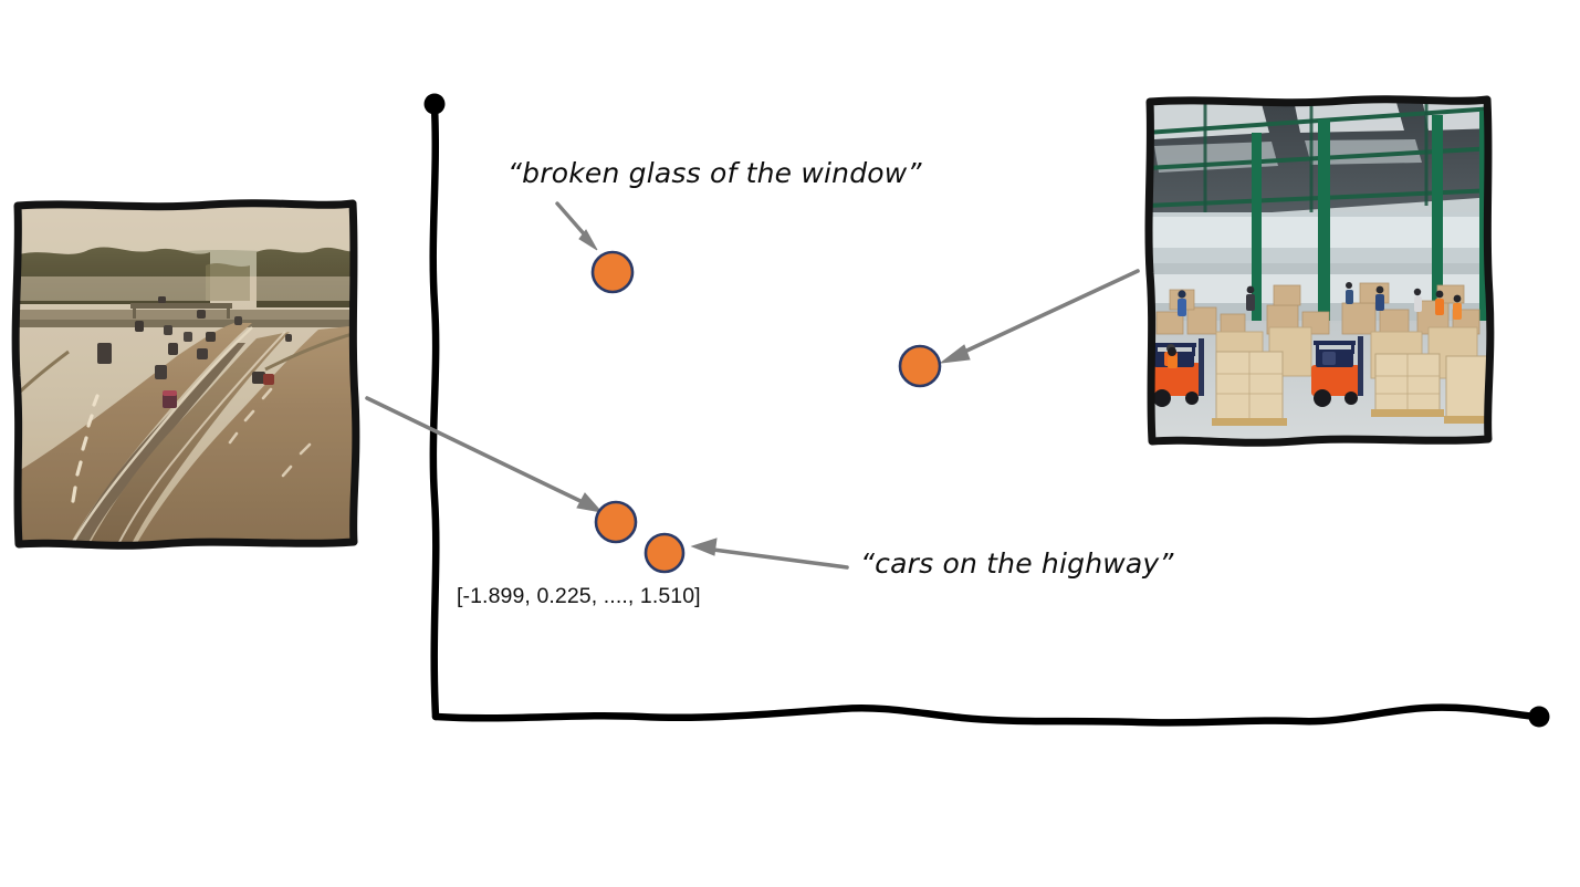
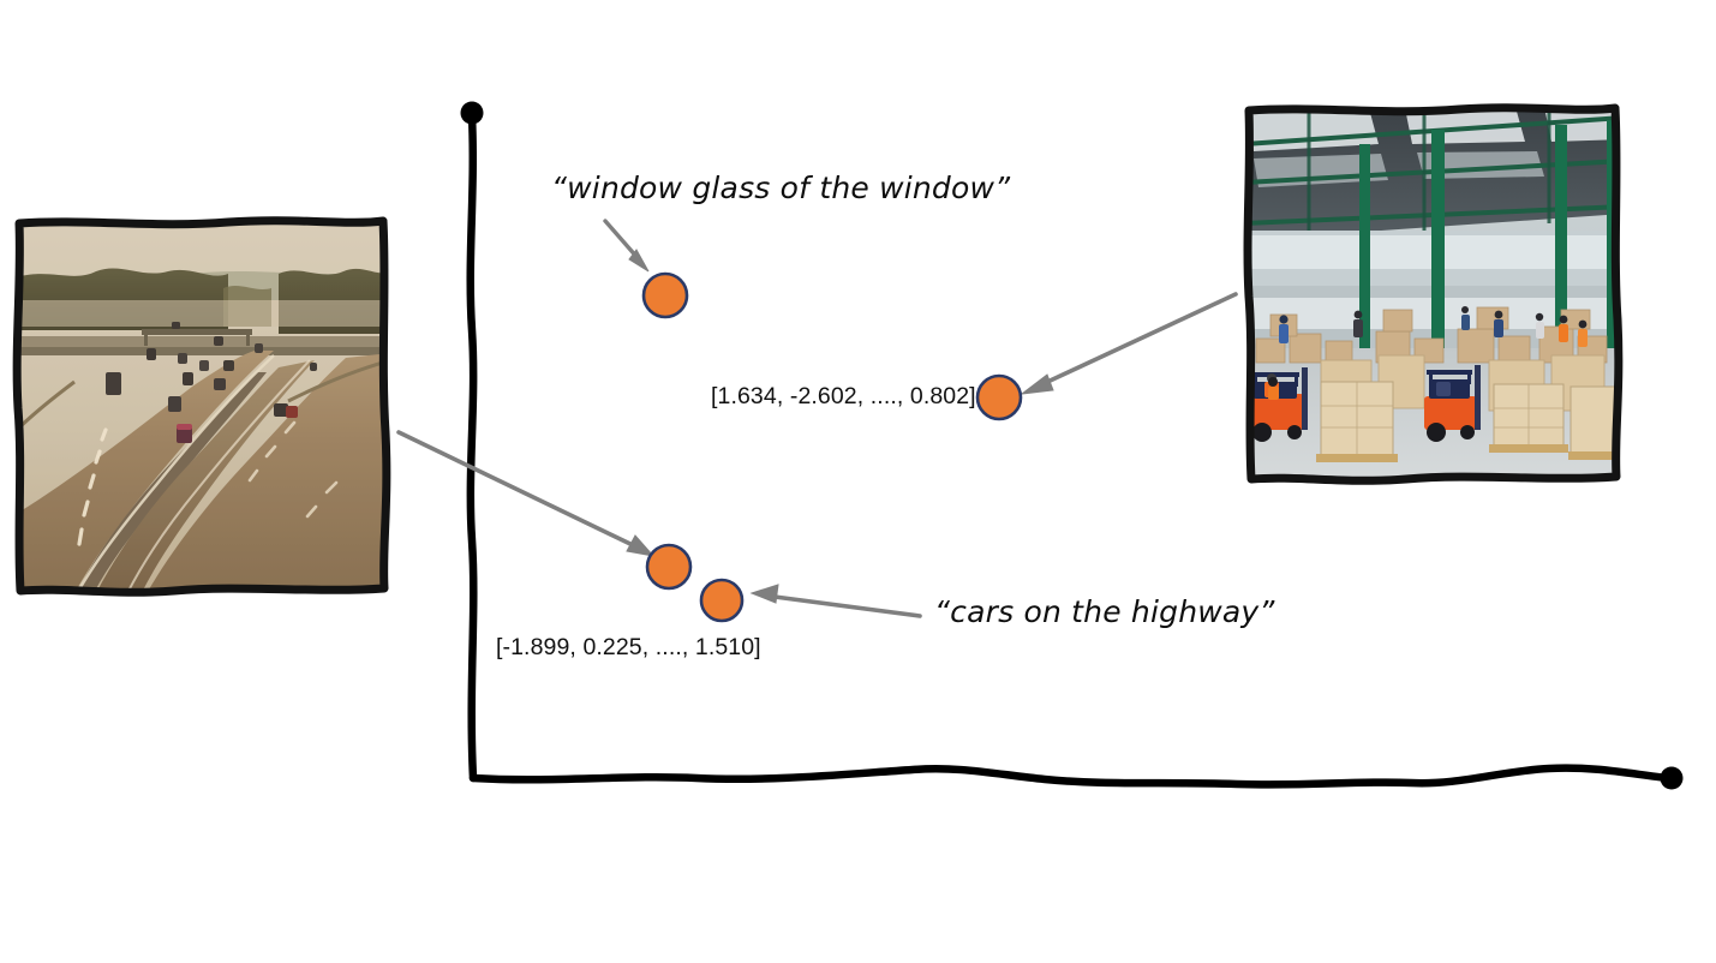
- “broken glass of the window”
+ “window glass of the window”
+ [1.634, -2.602, ...., 0.802]
  [-1.899, 0.225, ...., 1.510]
  “cars on the highway”
